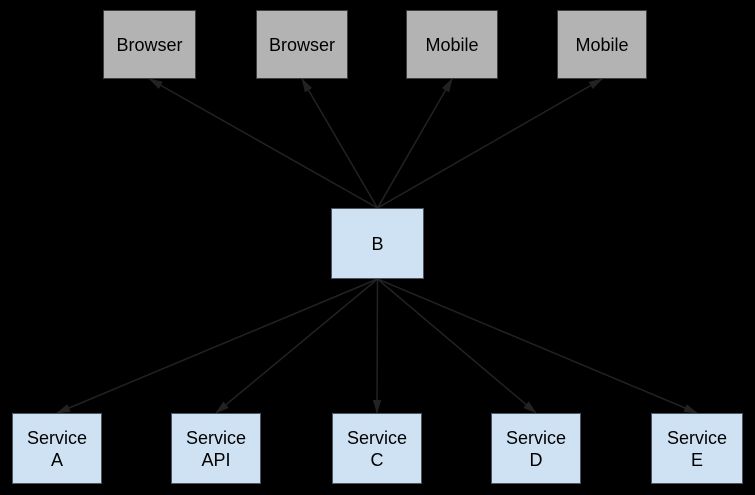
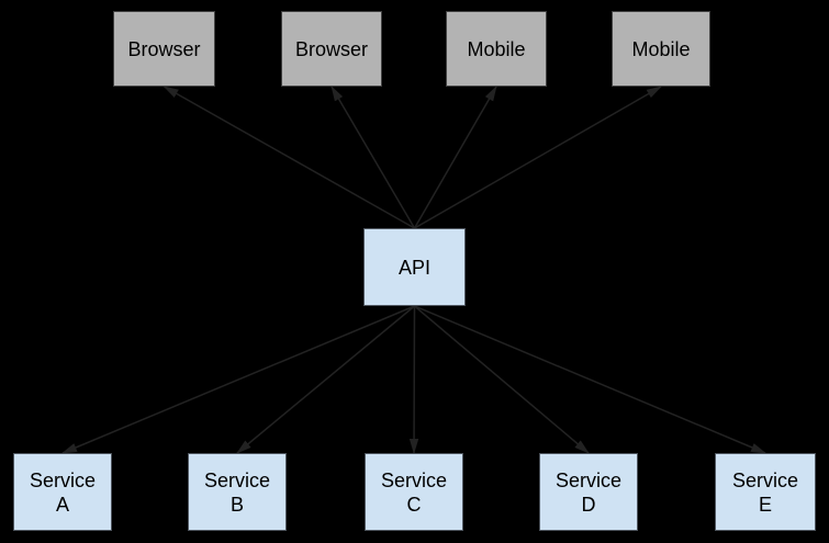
  Browser
  Browser
  Mobile
  Mobile
- B
+ API
  Service
  A
  Service
- API
+ B
  Service
  C
  Service
  D
  Service
  E
